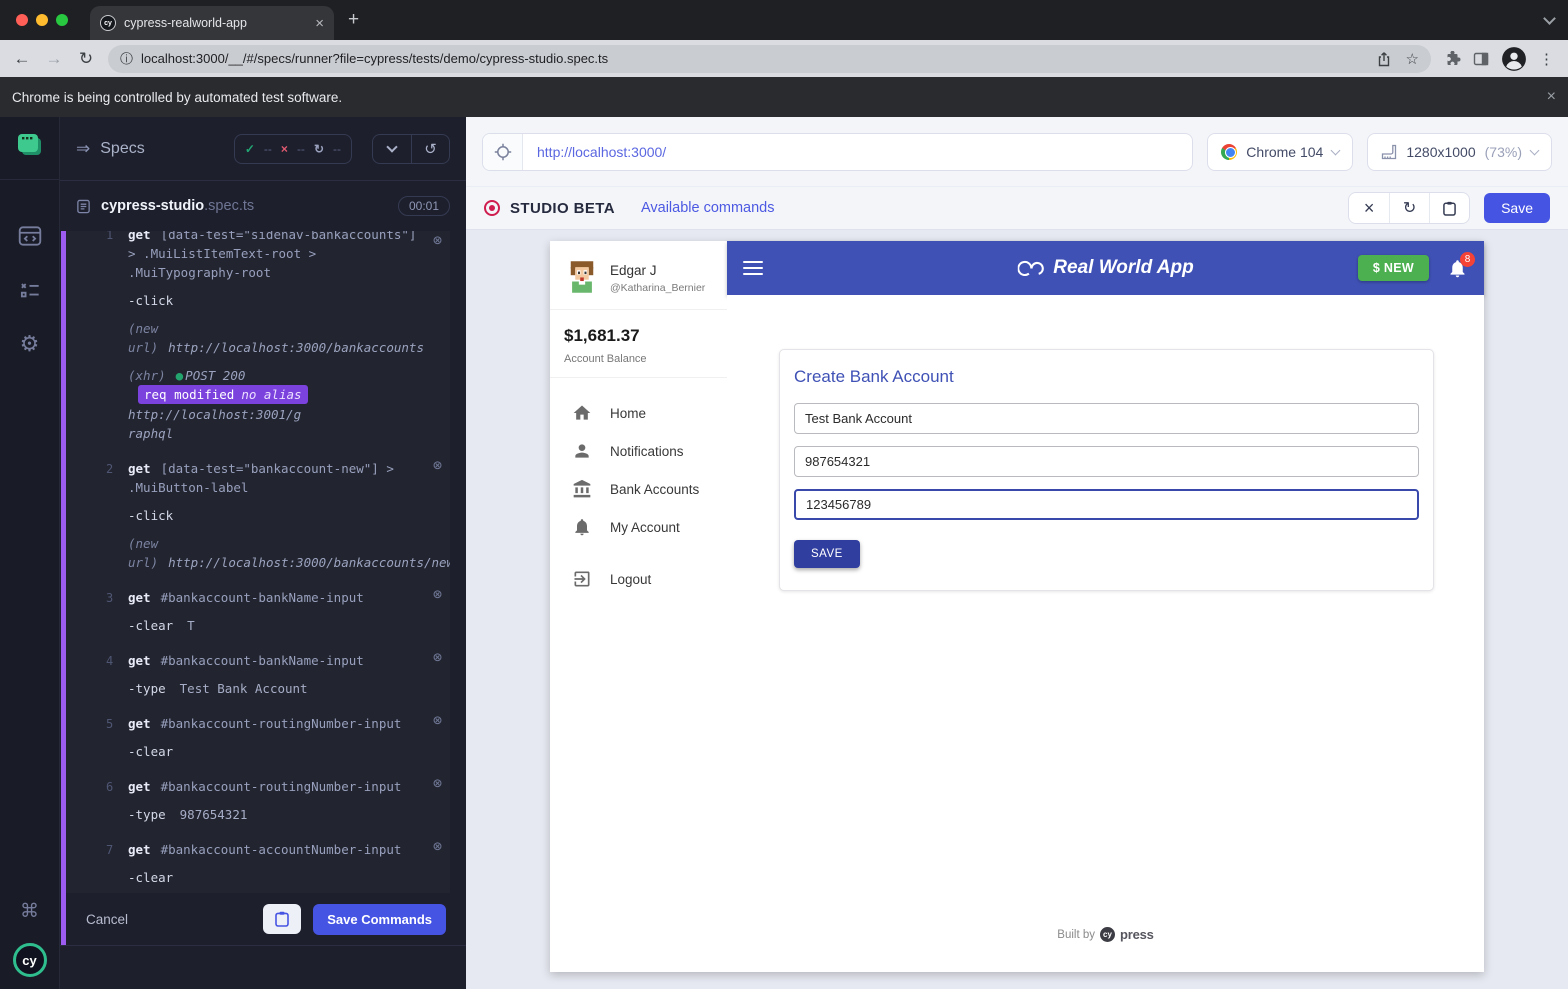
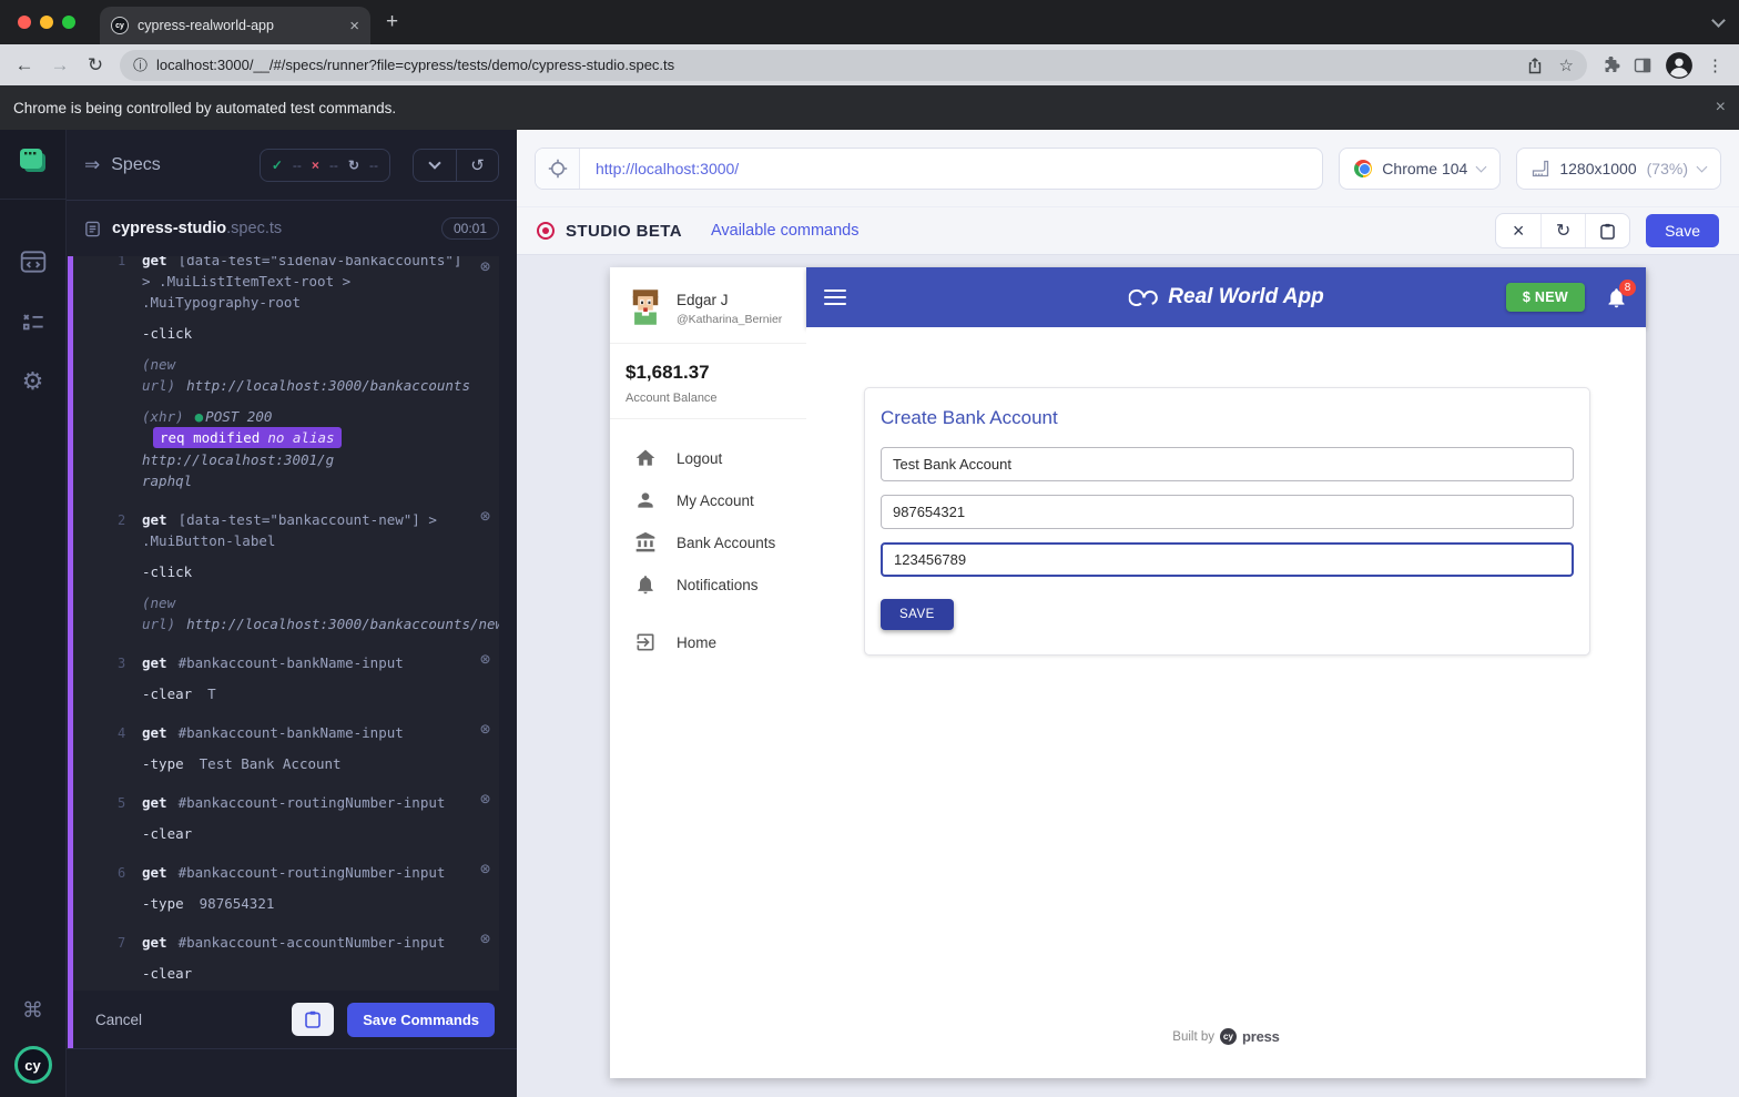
  cypress-realworld-app
  ×
  +
  ←
  →
  ↻
  ⓘ
  localhost:3000/__/#/specs/runner?file=cypress/tests/demo/cypress-studio.spec.ts
  ☆
  ⋮
- Chrome is being controlled by automated test software.
+ Chrome is being controlled by automated test commands.
  ×
  ⚙
  ⌘
  cy
  ⇒
  Specs
  ✓
  --
  ×
  --
  ↻
  --
  ↺
  cypress-studio.spec.ts
  00:01
  1
  get [data-test="sidenav-bankaccounts"] > .MuiListItemText-root > .MuiTypography-root
  -click
  (new url) http://localhost:3000/bankaccounts
  (xhr) ● POST 200req modified no alias
  http://localhost:3001/graphql
  ⊗
  2
  get [data-test="bankaccount-new"] > .MuiButton-label
  -click
  (new url) http://localhost:3000/bankaccounts/ne
  ⊗
  3
  get #bankaccount-bankName-input
  -clear T
  ⊗
  4
  get #bankaccount-bankName-input
  -type Test Bank Account
  ⊗
  5
  get #bankaccount-routingNumber-input
  -clear
  ⊗
  6
  get #bankaccount-routingNumber-input
  -type 987654321
  ⊗
  7
  get #bankaccount-accountNumber-input
  -clear
  ⊗
  Cancel
  Save Commands
  http://localhost:3000/
  Chrome 104
  1280x1000
  (73%)
  STUDIO BETA
  Available commands
  ×
  ↻
  Save
  Edgar J
  @Katharina_Bernier
  $1,681.37
  Account Balance
- Home
+ Logout
- Notifications
+ My Account
  Bank Accounts
- My Account
+ Notifications
- Logout
+ Home
  Real World App
  $ NEW
  8
  Create Bank Account
  Test Bank Account 987654321 123456789
  SAVE
  Built by
  cy
  press
